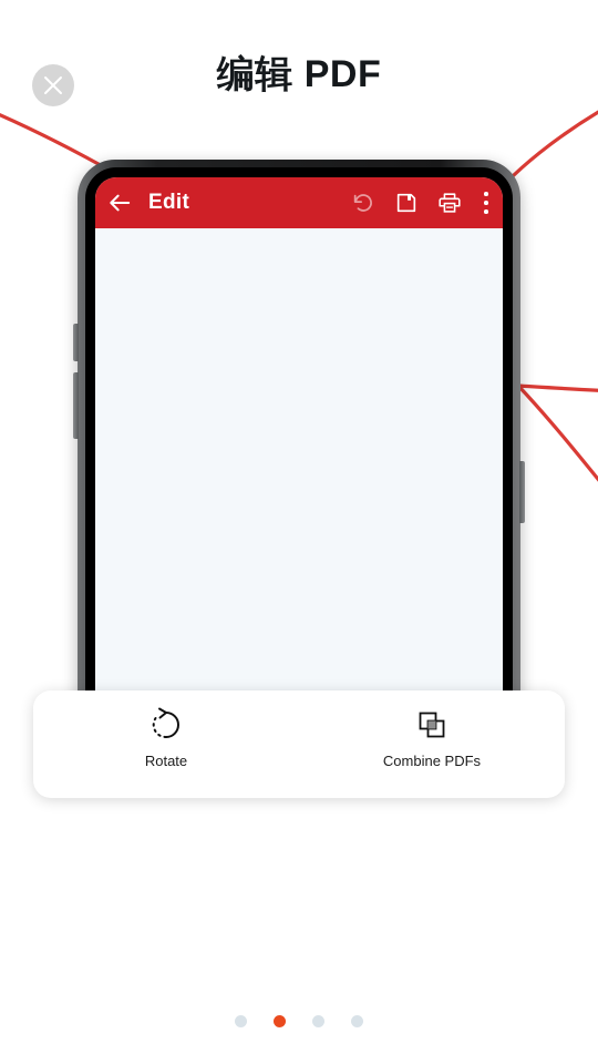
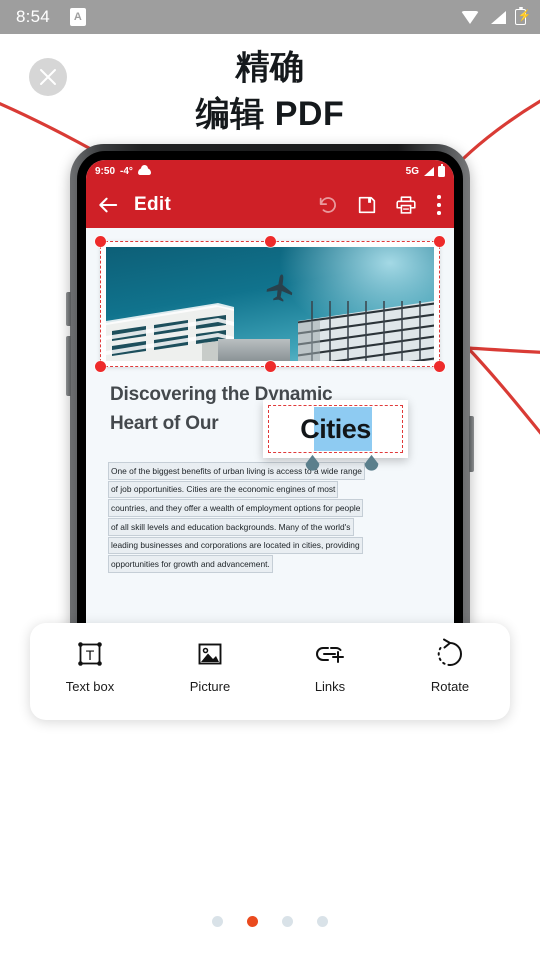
+ 8:54
+ A
+ ⚡
+ 精确
  编辑 PDF
+ 9:50
+ -4°
+ 5G
  Edit
+ Discovering the Dynamic
+ Heart of Our
+ Cities
+ One of the biggest benefits of urban living is access to a wide range of job opportunities. Cities are the economic engines of most countries, and they offer a wealth of employment options for people of all skill levels and education backgrounds. Many of the world's leading businesses and corporations are located in cities, providing opportunities for growth and advancement.
+ T
+ Text box
+ Picture
+ Links
  Rotate
- Combine PDFs
